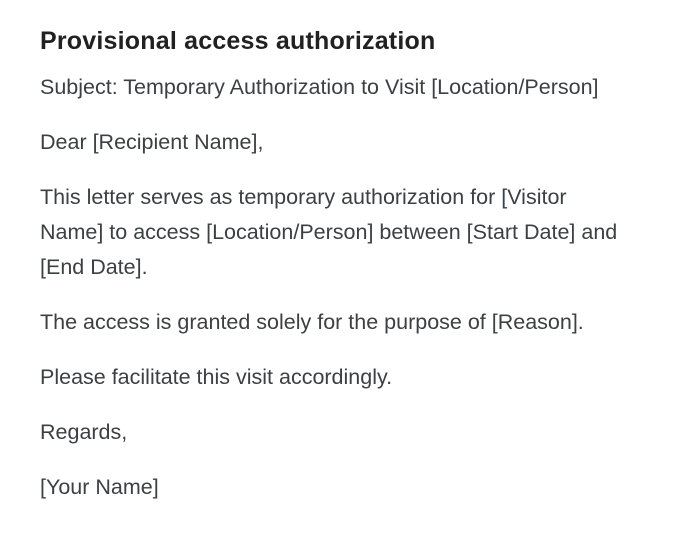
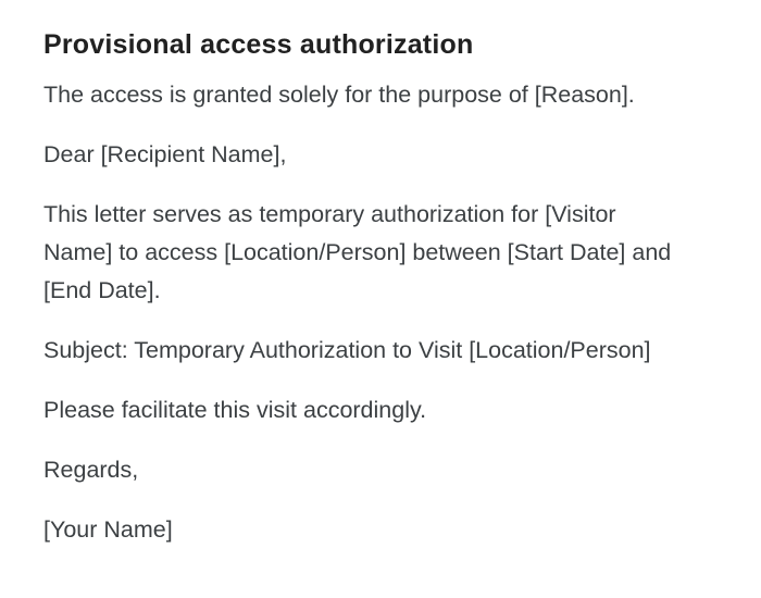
  Provisional access authorization
- Subject: Temporary Authorization to Visit [Location/Person]
+ The access is granted solely for the purpose of [Reason].
  Dear [Recipient Name],
  This letter serves as temporary authorization for [Visitor
  Name] to access [Location/Person] between [Start Date] and
  [End Date].
- The access is granted solely for the purpose of [Reason].
+ Subject: Temporary Authorization to Visit [Location/Person]
  Please facilitate this visit accordingly.
  Regards,
  [Your Name]
